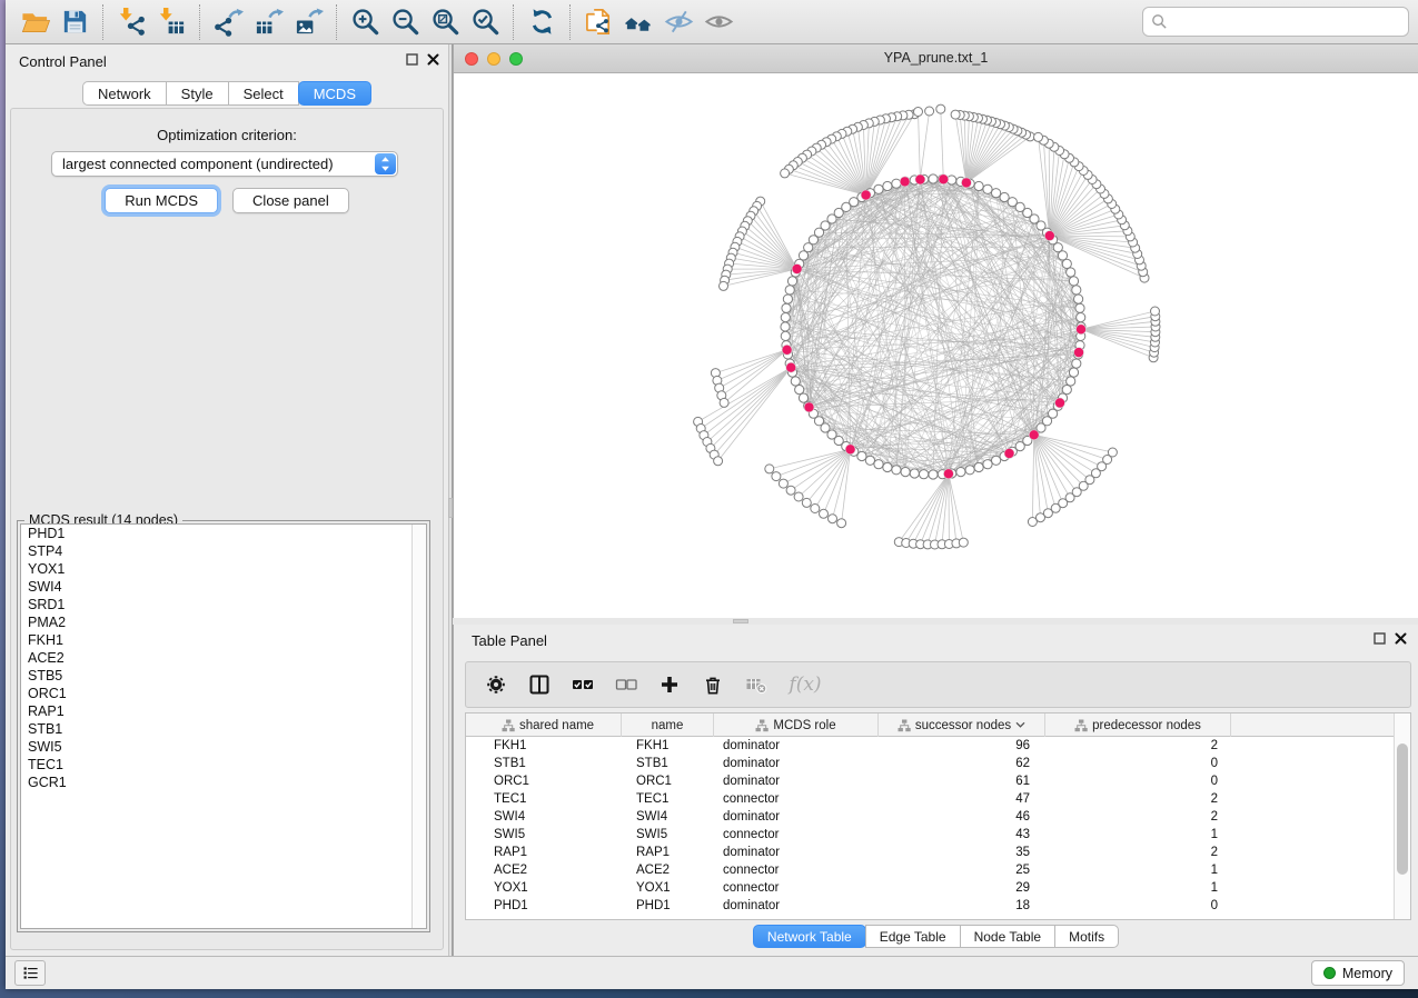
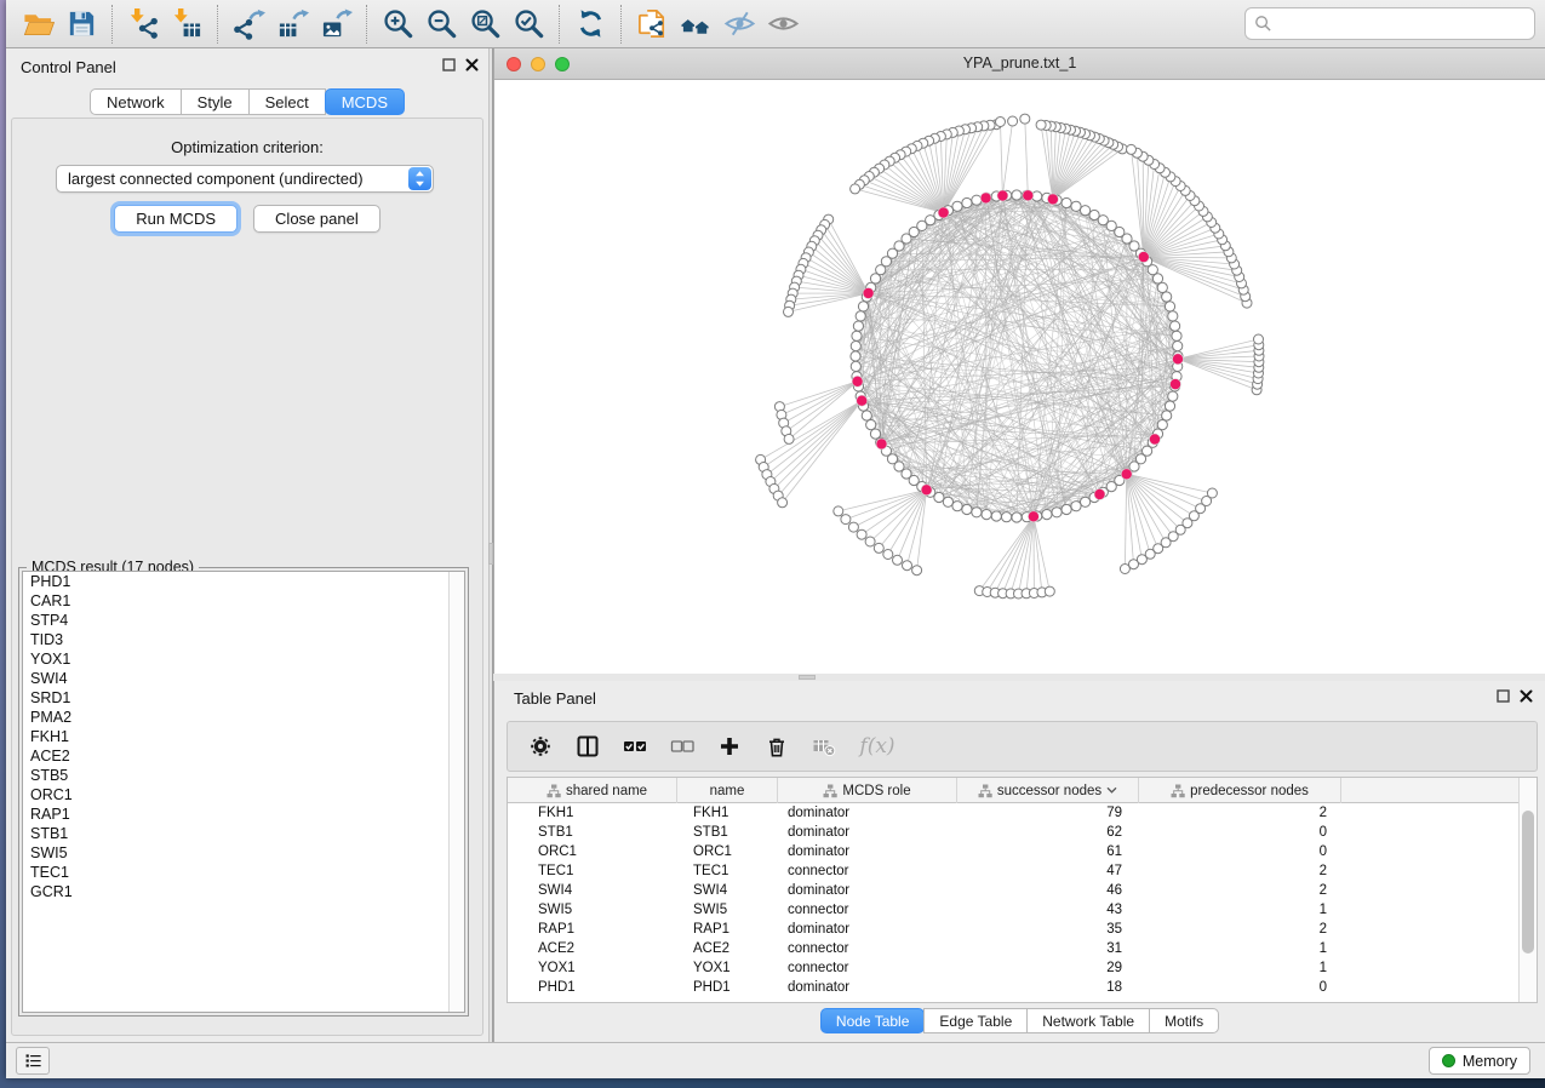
  Control Panel
  Network
  Style
  Select
  MCDS
  Optimization criterion:
  largest connected component (undirected)
  Run MCDS
  Close panel
- MCDS result (14 nodes)
+ MCDS result (17 nodes)
  PHD1
+ CAR1
  STP4
+ TID3
  YOX1
  SWI4
  SRD1
  PMA2
  FKH1
  ACE2
  STB5
  ORC1
  RAP1
  STB1
  SWI5
  TEC1
  GCR1
  YPA_prune.txt_1
  Table Panel
  f(x)
  shared name
  name
  MCDS role
  successor nodes
  predecessor nodes
  FKH1
  FKH1
  dominator
- 96
+ 79
  2
  STB1
  STB1
  dominator
  62
  0
  ORC1
  ORC1
  dominator
  61
  0
  TEC1
  TEC1
  connector
  47
  2
  SWI4
  SWI4
  dominator
  46
  2
  SWI5
  SWI5
  connector
  43
  1
  RAP1
  RAP1
  dominator
  35
  2
  ACE2
  ACE2
  connector
- 25
+ 31
  1
  YOX1
  YOX1
  connector
  29
  1
  PHD1
  PHD1
  dominator
  18
  0
- Network Table
+ Node Table
  Edge Table
- Node Table
+ Network Table
  Motifs
  Memory
